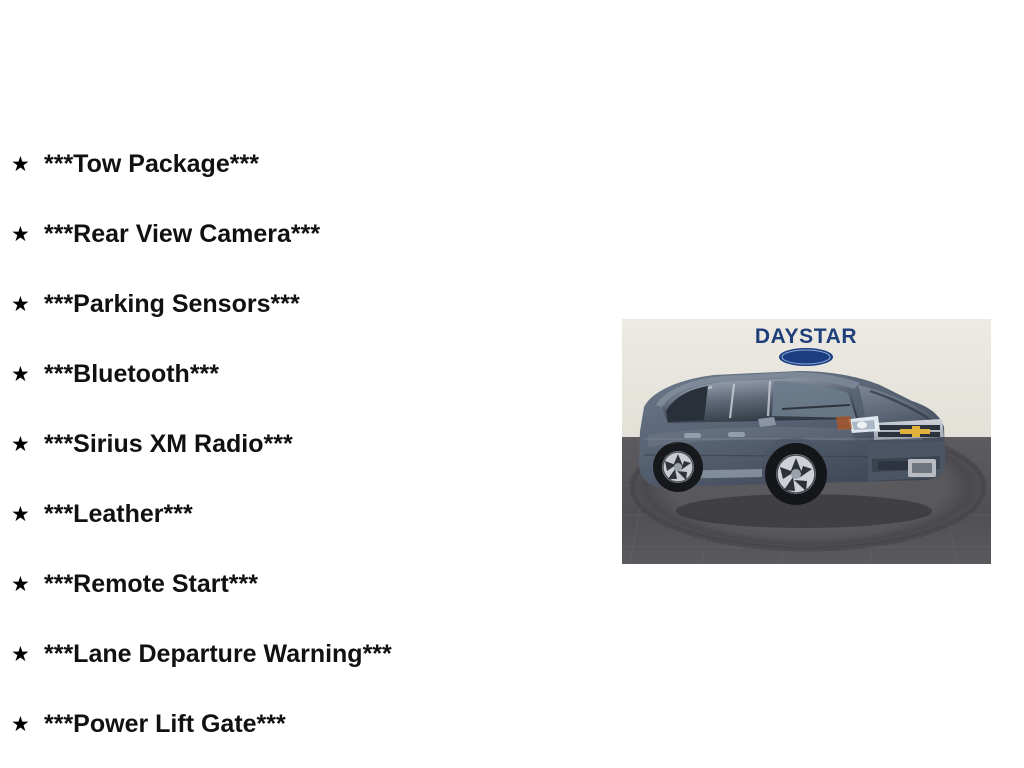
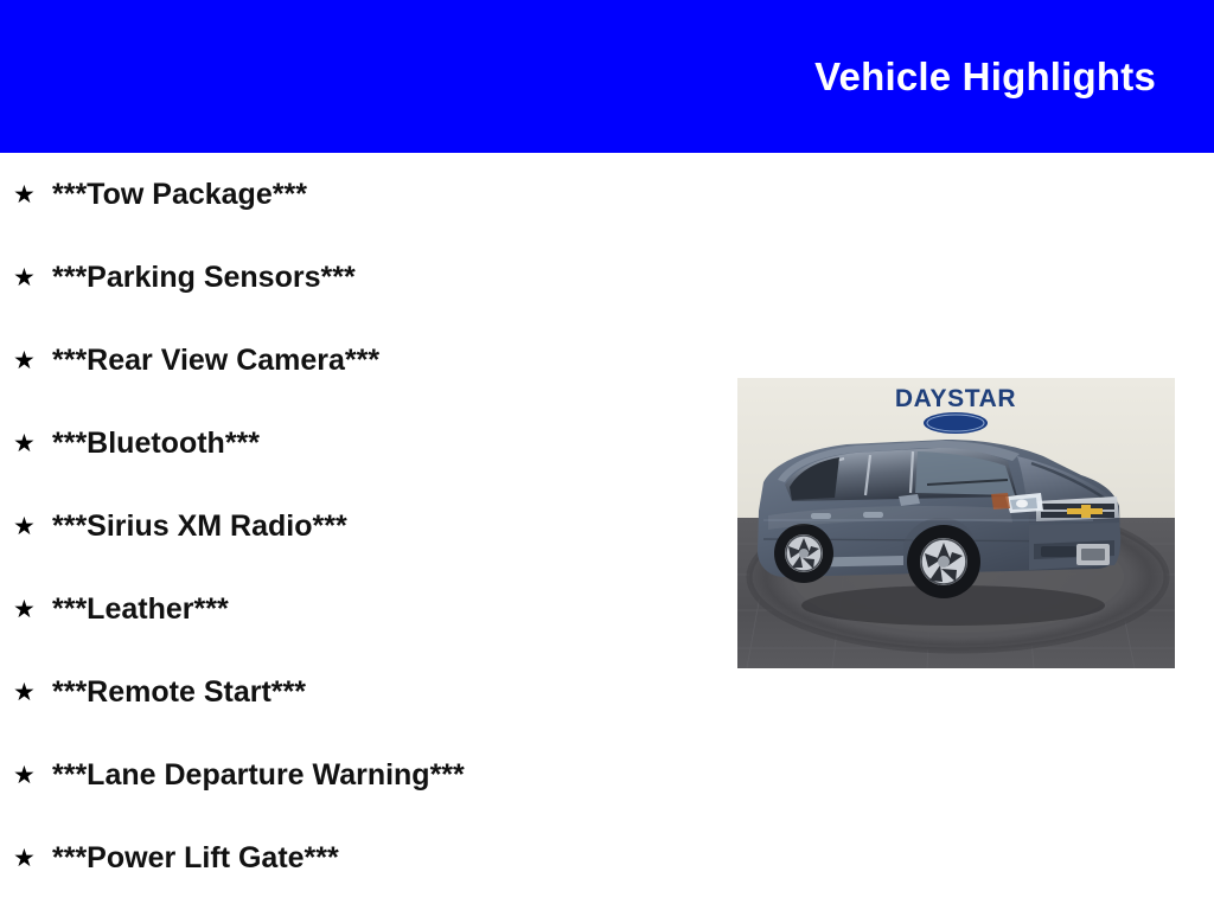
+ Vehicle Highlights
  ★
  ***Tow Package***
  ★
- ***Rear View Camera***
+ ***Parking Sensors***
  ★
- ***Parking Sensors***
+ ***Rear View Camera***
  ★
  ***Bluetooth***
  ★
  ***Sirius XM Radio***
  ★
  ***Leather***
  ★
  ***Remote Start***
  ★
  ***Lane Departure Warning***
  ★
  ***Power Lift Gate***
  DAYSTAR
